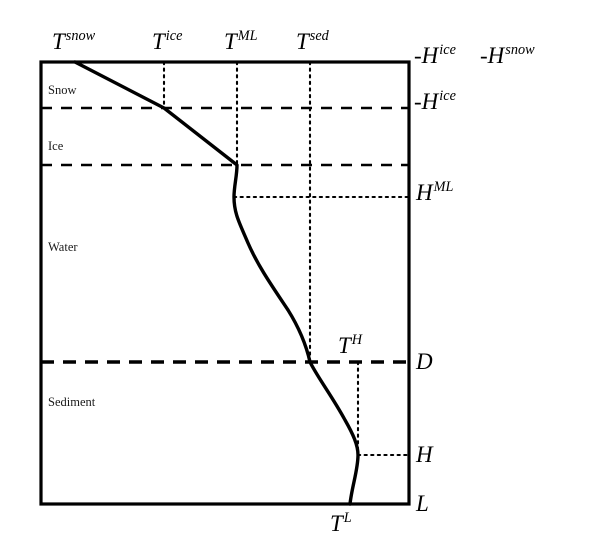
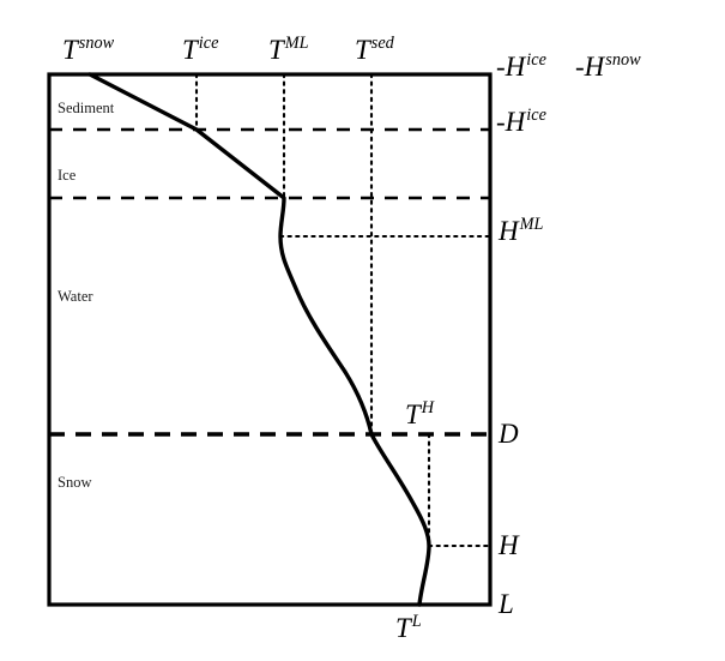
  Tsnow
  Tice
  TML
  Tsed
  -Hice
  -Hsnow
  -Hice
  HML
  D
  H
  L
  TH
  TL
- Snow
+ Sediment
  Ice
  Water
- Sediment
+ Snow
